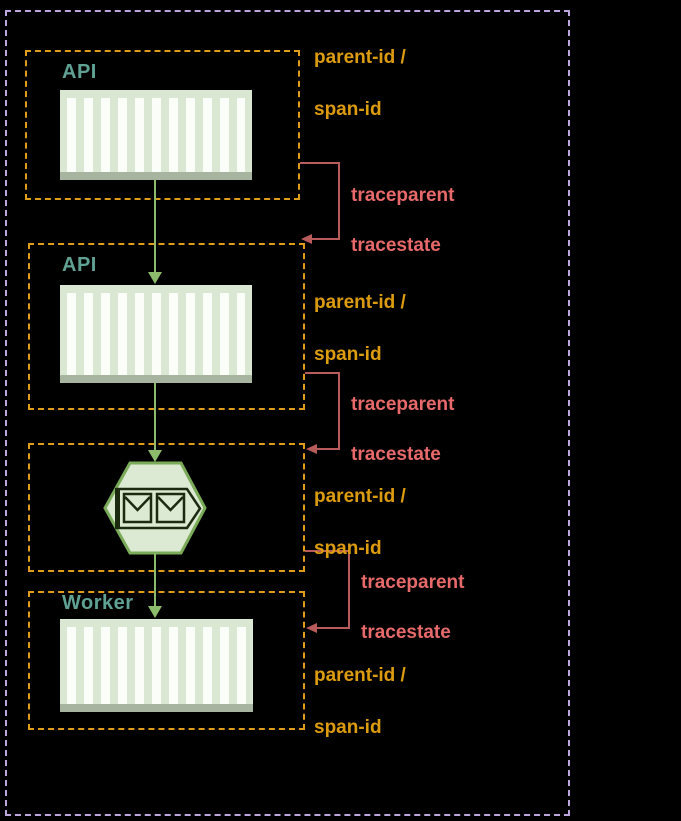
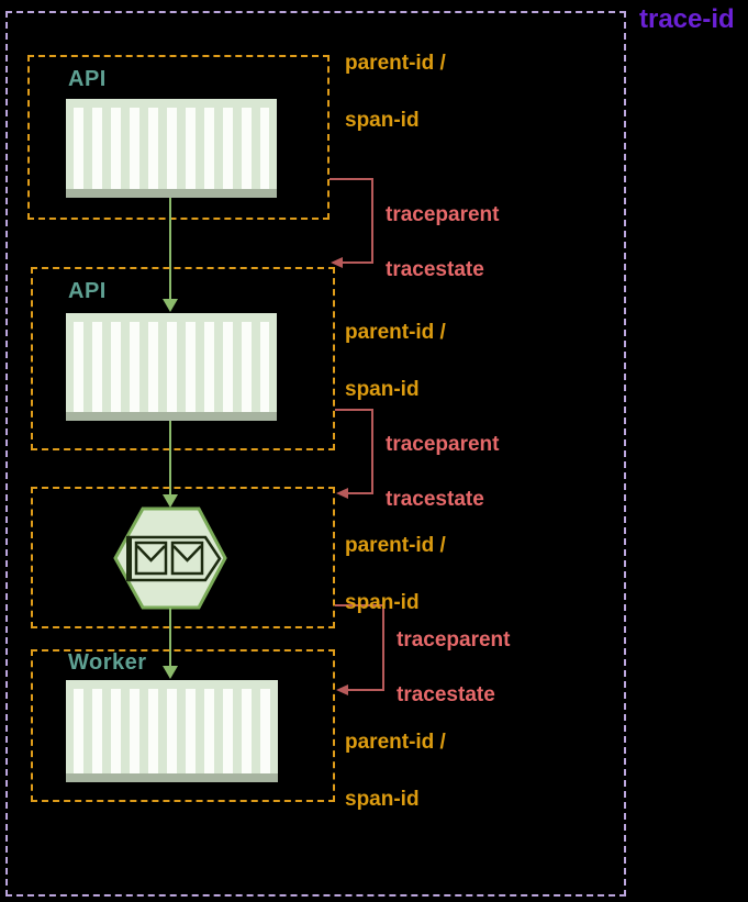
+ trace-id
  API
  API
  Worker
  traceparent
  tracestate
  traceparent
  tracestate
  traceparent
  tracestate
  parent-id /
  span-id
  parent-id /
  span-id
  parent-id /
  span-id
  parent-id /
  span-id
